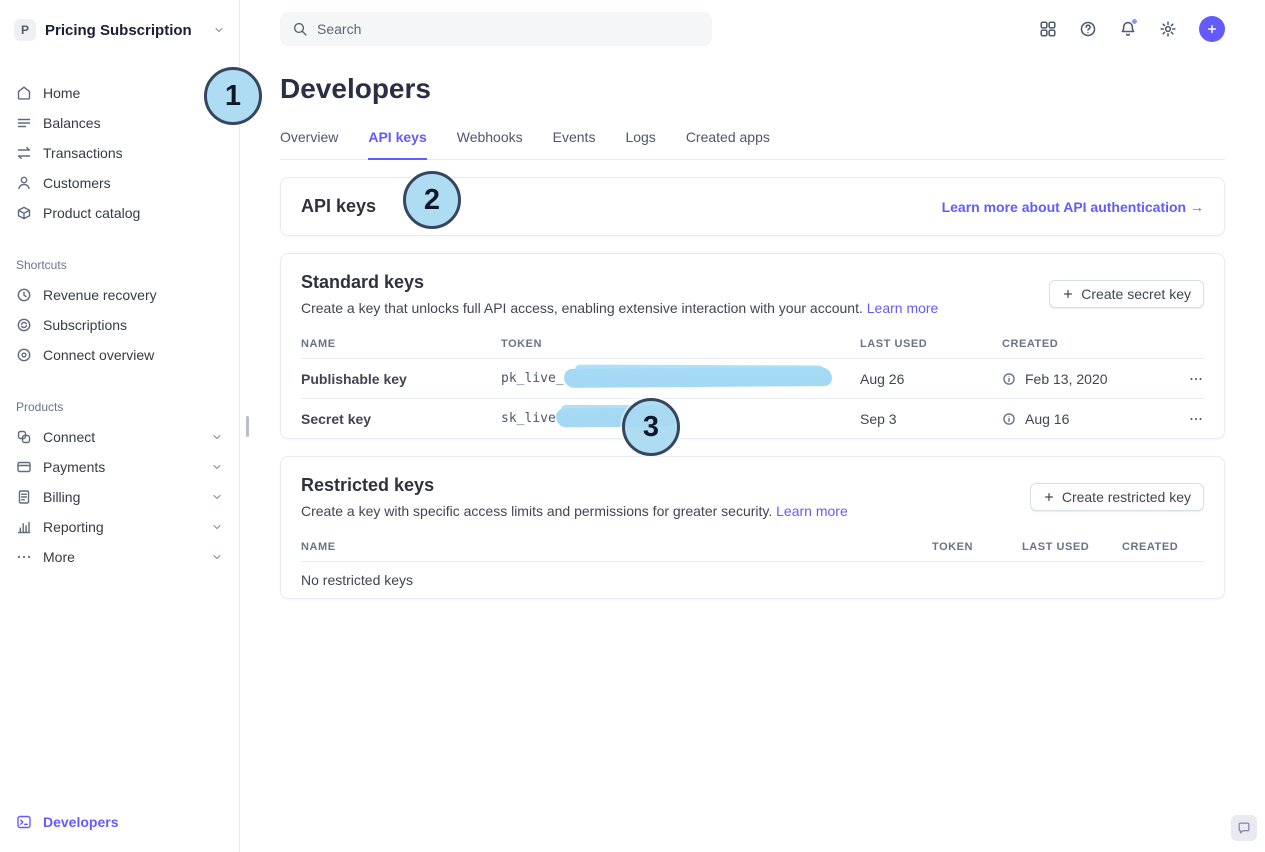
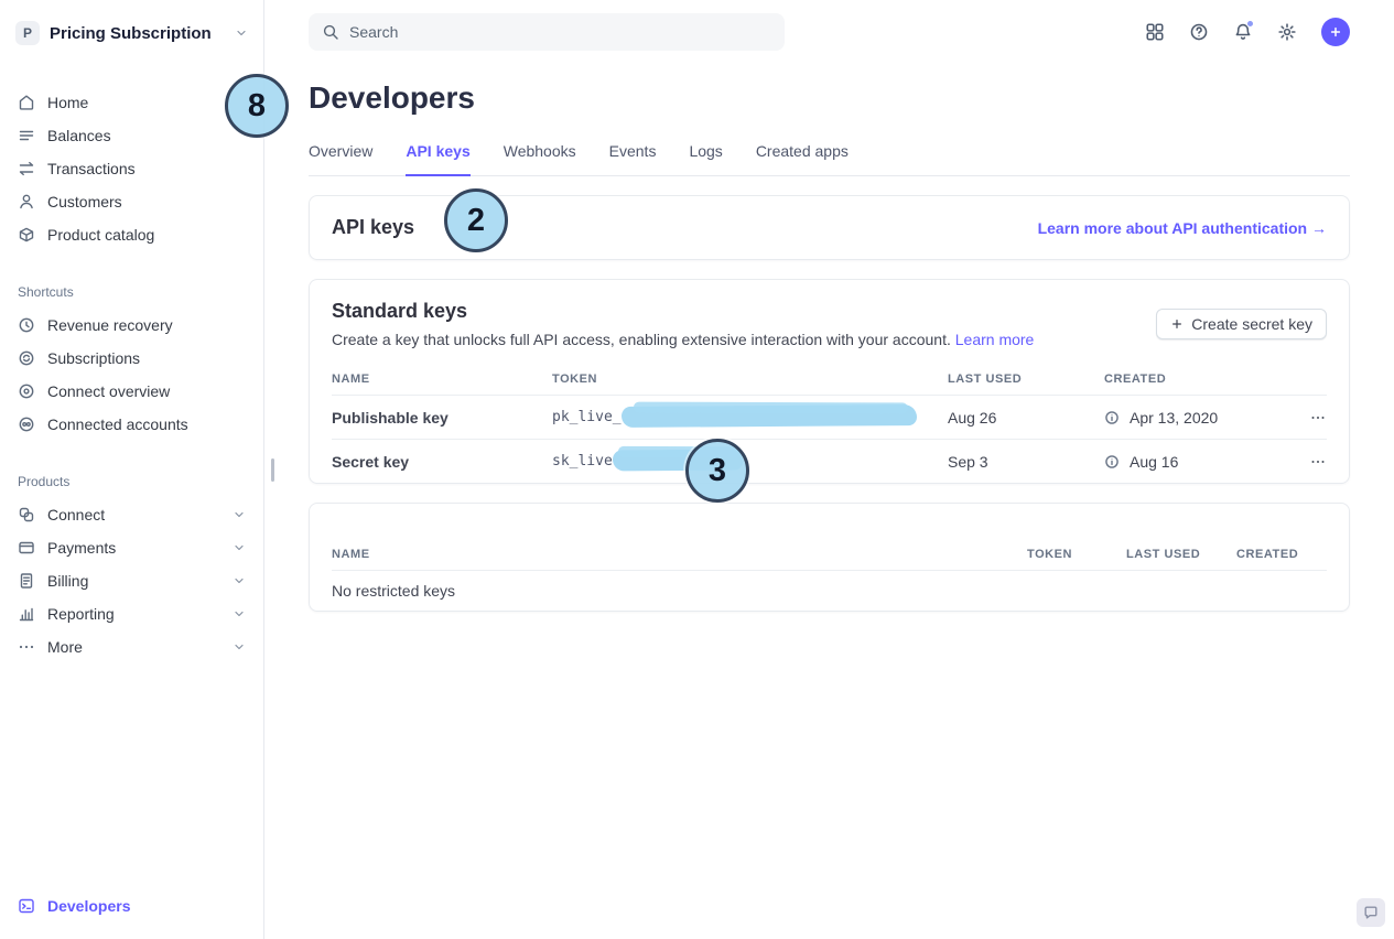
  P
  Pricing Subscription
  Home
  Balances
  Transactions
  Customers
  Product catalog
  Shortcuts
  Revenue recovery
  Subscriptions
  Connect overview
+ Connected accounts
  Products
  Connect
  Payments
  Billing
  Reporting
  More
  Developers
  Search
  Developers
  Overview
  API keys
  Webhooks
  Events
  Logs
  Created apps
  API keys
  Learn more about API authentication →
  Standard keys
  Create a key that unlocks full API access, enabling extensive interaction with your account. Learn more
  Create secret key
  NAME	TOKEN	LAST USED	CREATED
- Publishable key	pk_live_	Aug 26	Feb 13, 2020
+ Publishable key	pk_live_	Aug 26	Apr 13, 2020
  Secret key	sk_live	Sep 3	Aug 16
- Restricted keys
- Create a key with specific access limits and permissions for greater security. Learn more
- Create restricted key
  NAME	TOKEN	LAST USED	CREATED
  No restricted keys
- 1
+ 8
  2
  3
